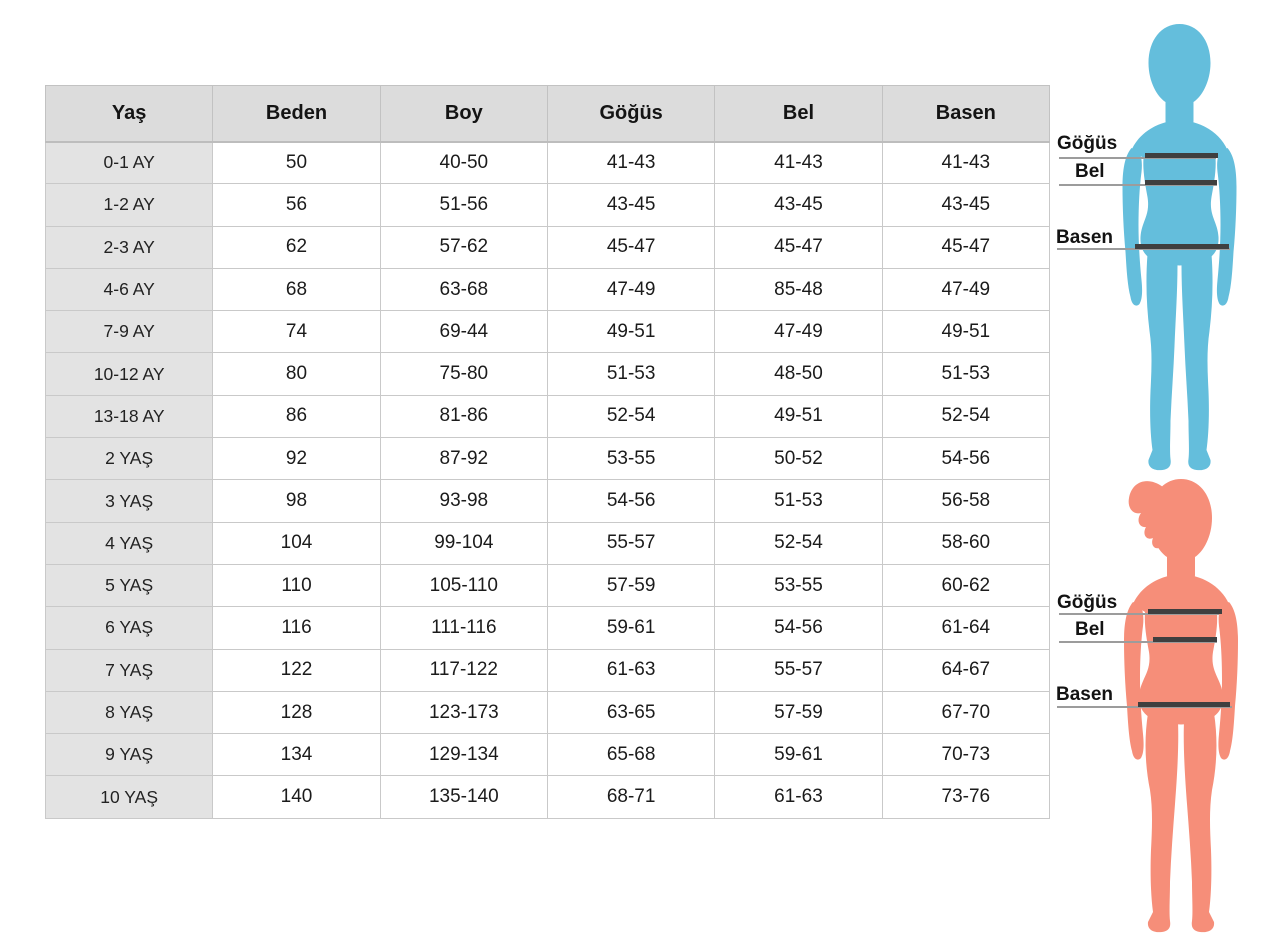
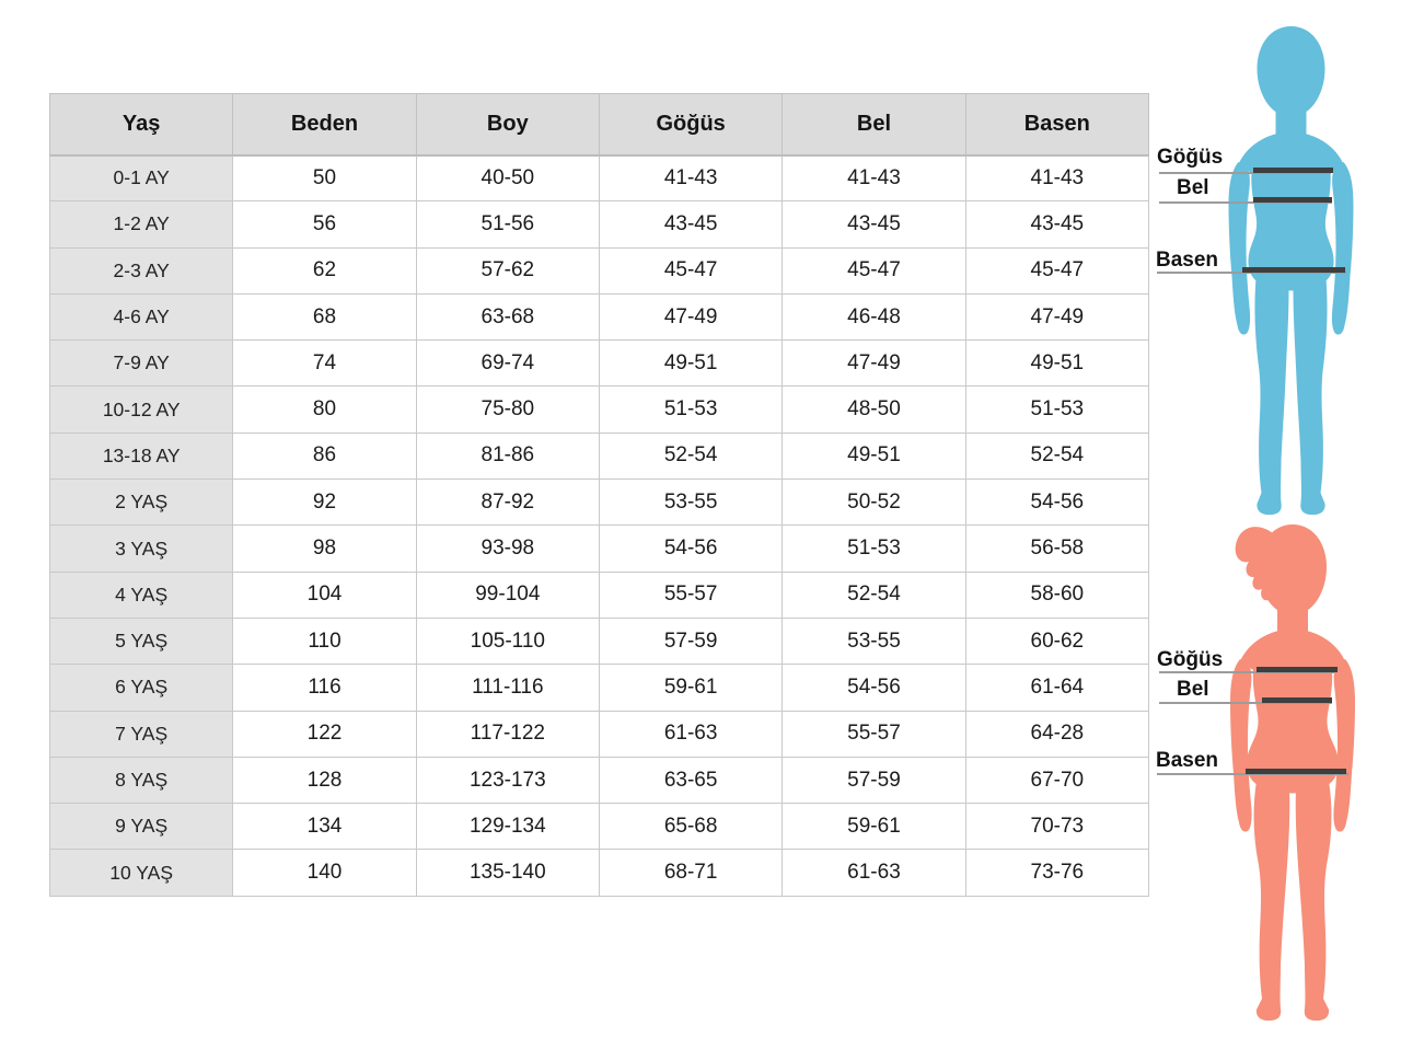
  Yaş	Beden	Boy	Göğüs	Bel	Basen
  0-1 AY	50	40-50	41-43	41-43	41-43
  1-2 AY	56	51-56	43-45	43-45	43-45
  2-3 AY	62	57-62	45-47	45-47	45-47
- 4-6 AY	68	63-68	47-49	85-48	47-49
+ 4-6 AY	68	63-68	47-49	46-48	47-49
- 7-9 AY	74	69-44	49-51	47-49	49-51
+ 7-9 AY	74	69-74	49-51	47-49	49-51
  10-12 AY	80	75-80	51-53	48-50	51-53
  13-18 AY	86	81-86	52-54	49-51	52-54
  2 YAŞ	92	87-92	53-55	50-52	54-56
  3 YAŞ	98	93-98	54-56	51-53	56-58
  4 YAŞ	104	99-104	55-57	52-54	58-60
  5 YAŞ	110	105-110	57-59	53-55	60-62
  6 YAŞ	116	111-116	59-61	54-56	61-64
- 7 YAŞ	122	117-122	61-63	55-57	64-67
+ 7 YAŞ	122	117-122	61-63	55-57	64-28
  8 YAŞ	128	123-173	63-65	57-59	67-70
  9 YAŞ	134	129-134	65-68	59-61	70-73
  10 YAŞ	140	135-140	68-71	61-63	73-76
  Göğüs
  Bel
  Basen
  Göğüs
  Bel
  Basen
